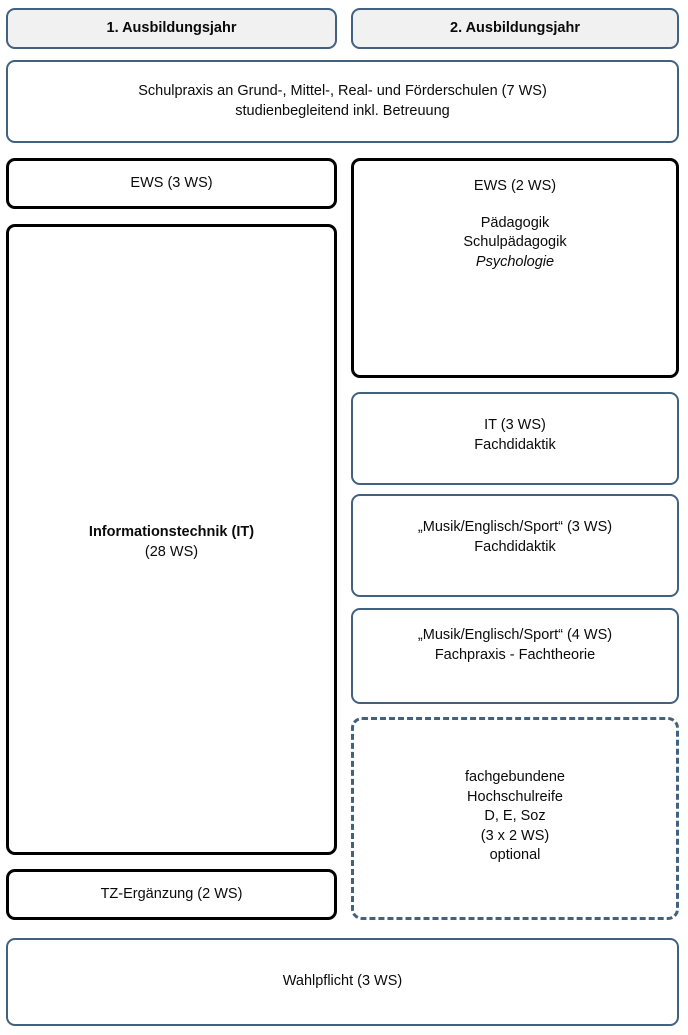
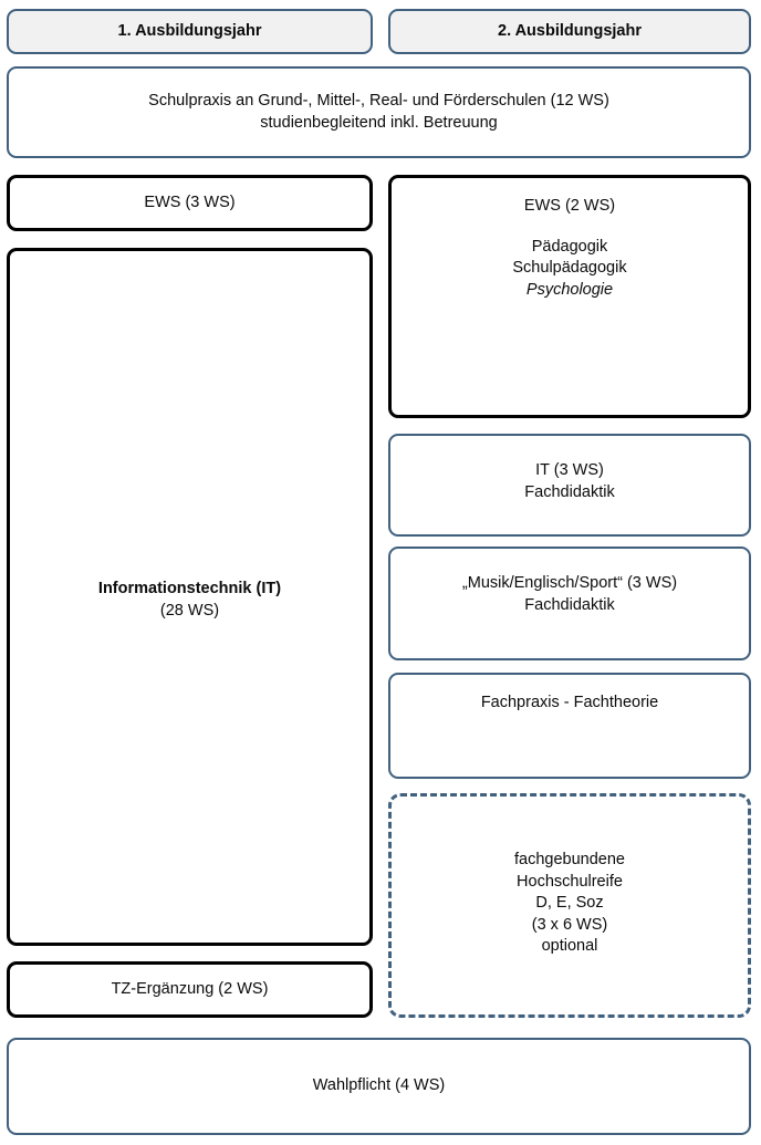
  1. Ausbildungsjahr
  2. Ausbildungsjahr
- Schulpraxis an Grund-, Mittel-, Real- und Förderschulen (7 WS)
+ Schulpraxis an Grund-, Mittel-, Real- und Förderschulen (12 WS)
  studienbegleitend inkl. Betreuung
  EWS (3 WS)
  Informationstechnik (IT)
  (28 WS)
  TZ-Ergänzung (2 WS)
  EWS (2 WS)
  Pädagogik
  Schulpädagogik
  Psychologie
  IT (3 WS)
  Fachdidaktik
  „Musik/Englisch/Sport“ (3 WS)
  Fachdidaktik
- „Musik/Englisch/Sport“ (4 WS)
  Fachpraxis - Fachtheorie
  fachgebundene
  Hochschulreife
  D, E, Soz
- (3 x 2 WS)
+ (3 x 6 WS)
  optional
- Wahlpflicht (3 WS)
+ Wahlpflicht (4 WS)
